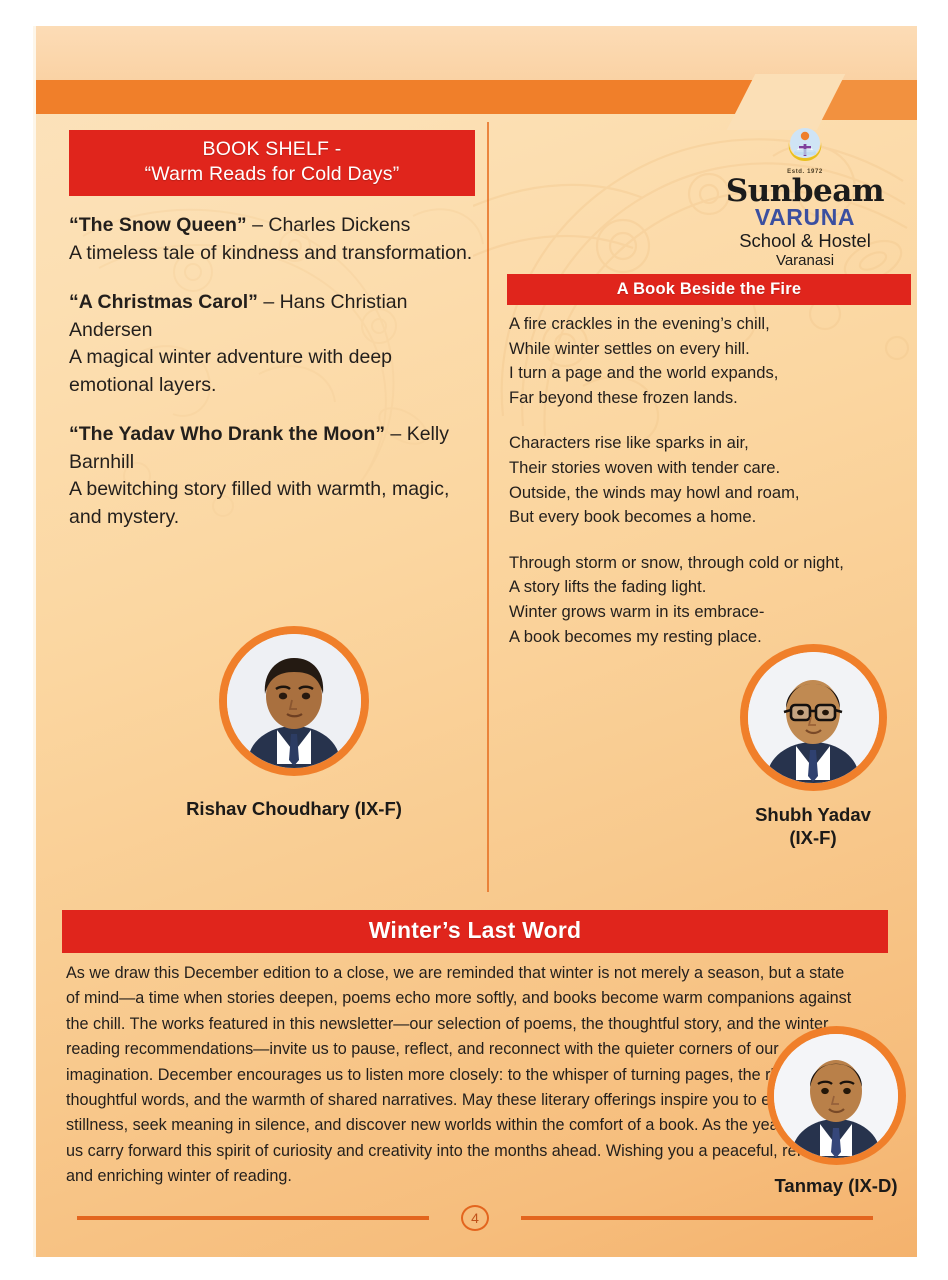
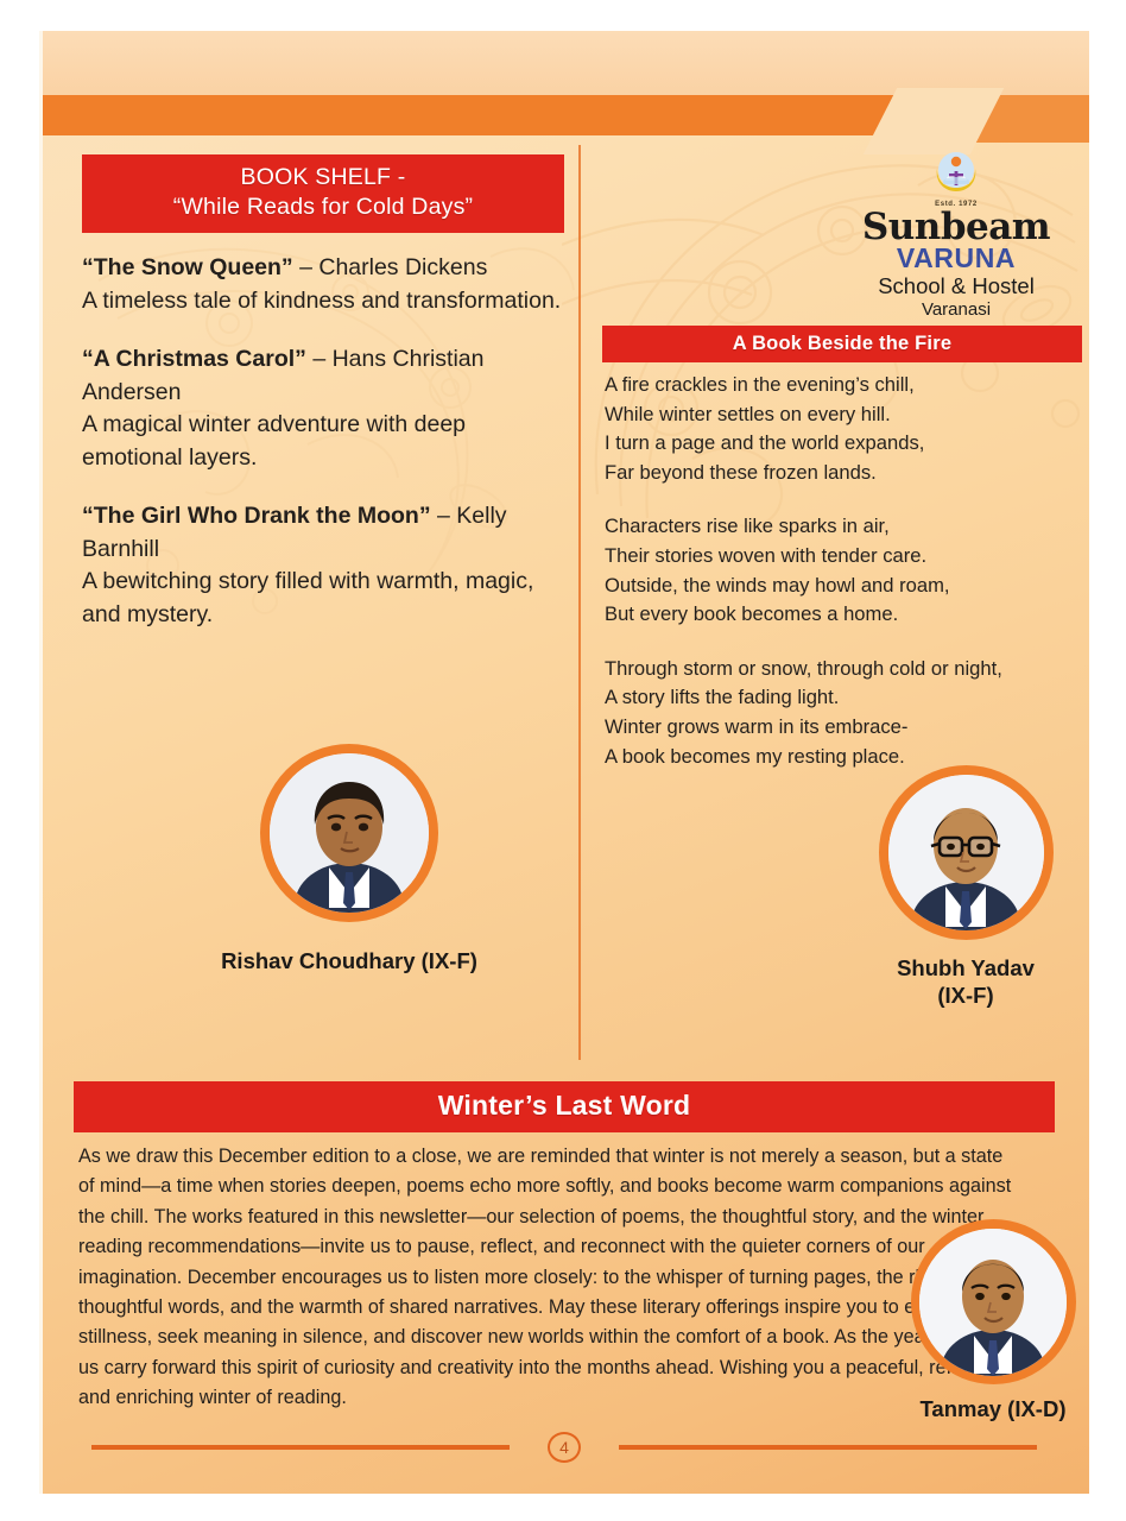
  BOOK SHELF -
- “Warm Reads for Cold Days”
+ “While Reads for Cold Days”
  “The Snow Queen” – Charles Dickens
  A timeless tale of kindness and transformation.
  “A Christmas Carol” – Hans Christian Andersen
  A magical winter adventure with deep emotional layers.
- “The Yadav Who Drank the Moon” – Kelly Barnhill
+ “The Girl Who Drank the Moon” – Kelly Barnhill
  A bewitching story filled with warmth, magic, and mystery.
  Rishav Choudhary (IX-F)
  Sunbeam
  VARUNA
  School & Hostel
  Varanasi
  A Book Beside the Fire
  A fire crackles in the evening’s chill,
  While winter settles on every hill.
  I turn a page and the world expands,
  Far beyond these frozen lands.
  Characters rise like sparks in air,
  Their stories woven with tender care.
  Outside, the winds may howl and roam,
  But every book becomes a home.
  Through storm or snow, through cold or night,
  A story lifts the fading light.
  Winter grows warm in its embrace-
  A book becomes my resting place.
  Shubh Yadav
  (IX-F)
  Winter’s Last Word
  As we draw this December edition to a close, we are reminded that winter is not merely a season, but a state of mind—a time when stories deepen, poems echo more softly, and books become warm companions against the chill. The works featured in this newsletter—our selection of poems, the thoughtful story, and the winter reading recommendations—invite us to pause, reflect, and reconnect with the quieter corners of our imagination. December encourages us to listen more closely: to the whisper of turning pages, the r thoughtful words, and the warmth of shared narratives. May these literary offerings inspire you to e stillness, seek meaning in silence, and discover new worlds within the comfort of a book. As the ye us carry forward this spirit of curiosity and creativity into the months ahead. Wishing you a peaceful, re and enriching winter of reading.
  Tanmay (IX-D)
  4
